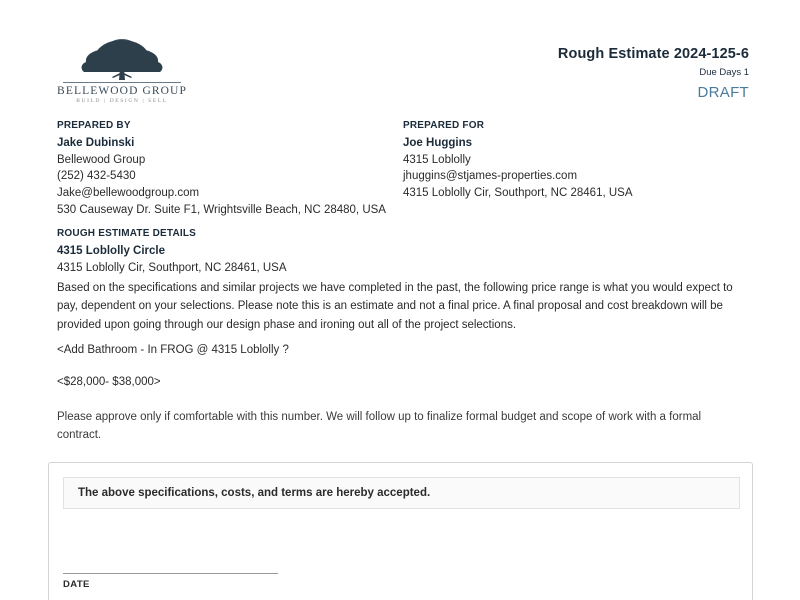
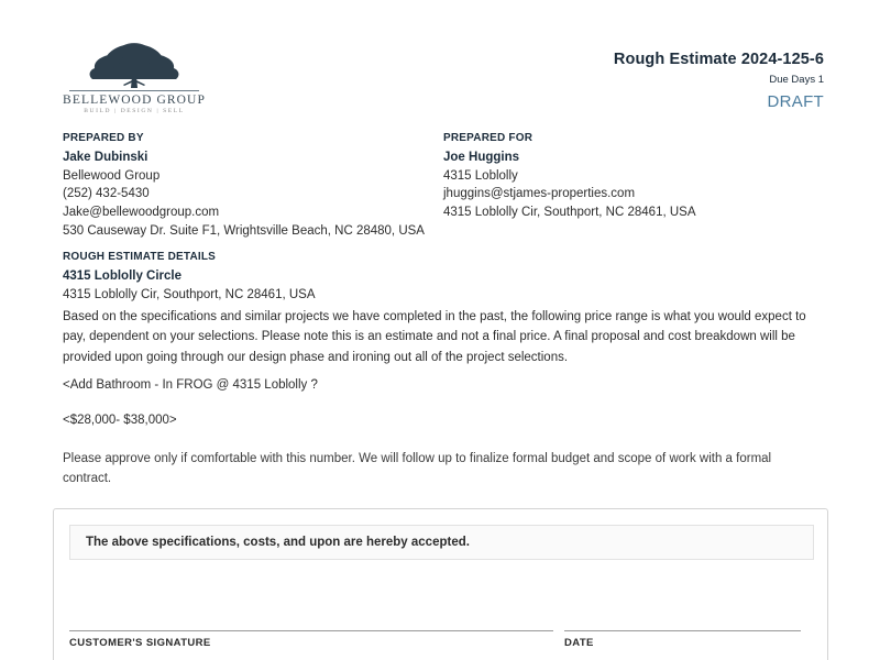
  BELLEWOOD GROUP
  Rough Estimate 2024-125-6
  Due Days 1
  DRAFT
  PREPARED BY
  Jake Dubinski
  Bellewood Group
  (252) 432-5430
  Jake@bellewoodgroup.com
  530 Causeway Dr. Suite F1, Wrightsville Beach, NC 28480, USA
  PREPARED FOR
  Joe Huggins
  4315 Loblolly
  jhuggins@stjames-properties.com
  4315 Loblolly Cir, Southport, NC 28461, USA
  ROUGH ESTIMATE DETAILS
  4315 Loblolly Circle
  4315 Loblolly Cir, Southport, NC 28461, USA
  Based on the specifications and similar projects we have completed in the past, the following price range is what you would expect to pay, dependent on your selections. Please note this is an estimate and not a final price. A final proposal and cost breakdown will be provided upon going through our design phase and ironing out all of the project selections.
  <Add Bathroom - In FROG @ 4315 Loblolly ?
  <$28,000- $38,000>
  Please approve only if comfortable with this number. We will follow up to finalize formal budget and scope of work with a formal contract.
- The above specifications, costs, and terms are hereby accepted.
+ The above specifications, costs, and upon are hereby accepted.
+ CUSTOMER'S SIGNATURE
  DATE
